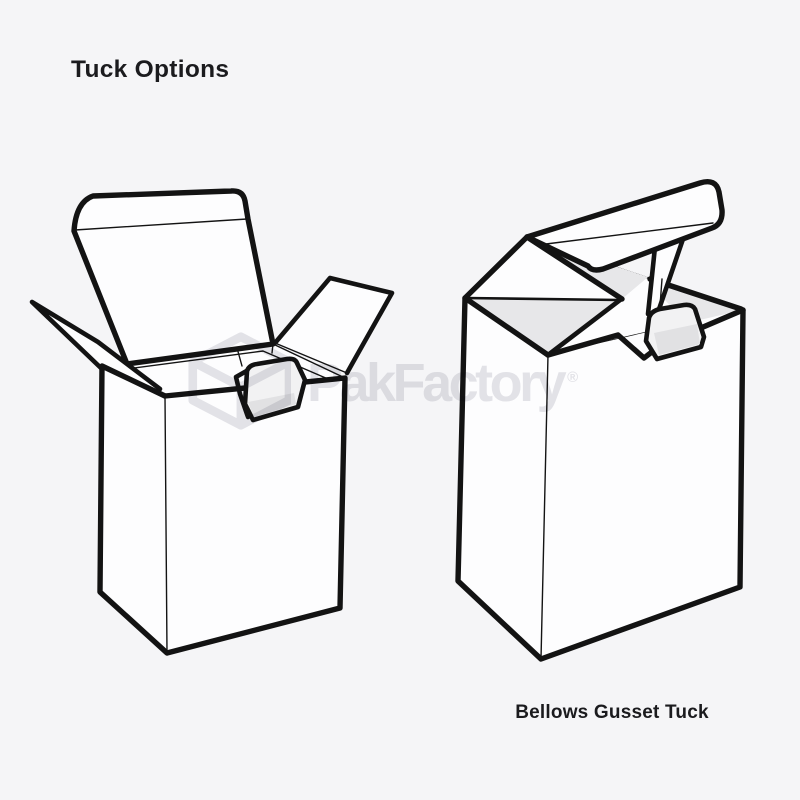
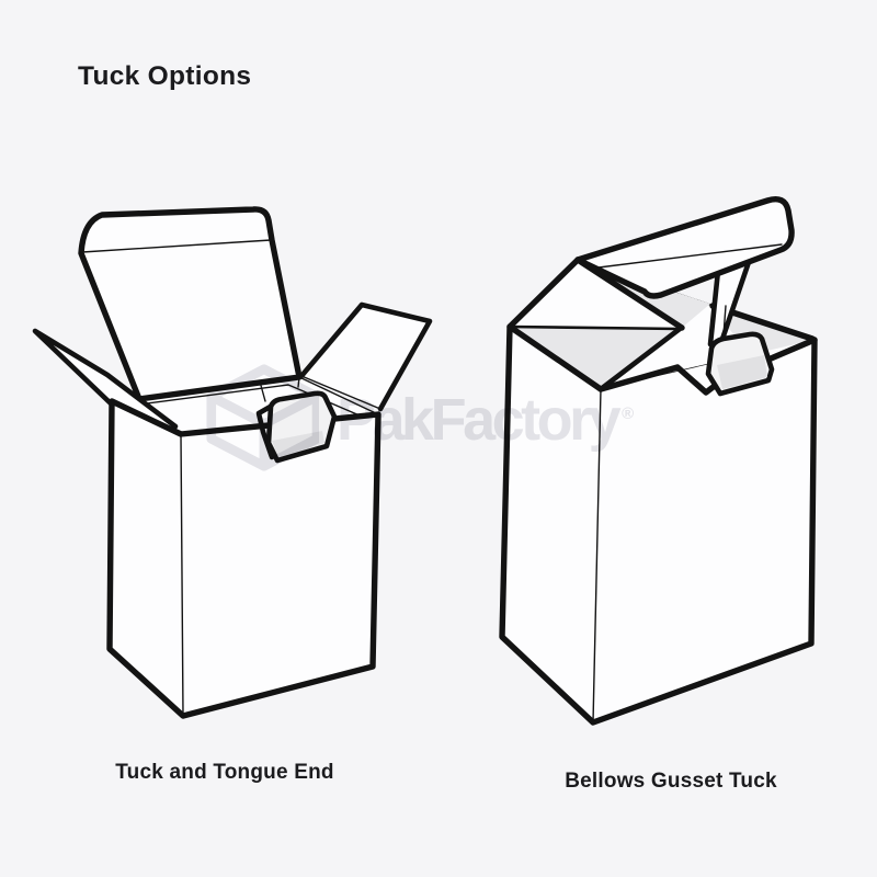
  Tuck Options
  PakFactory ®
+ Tuck and Tongue End
  Bellows Gusset Tuck
